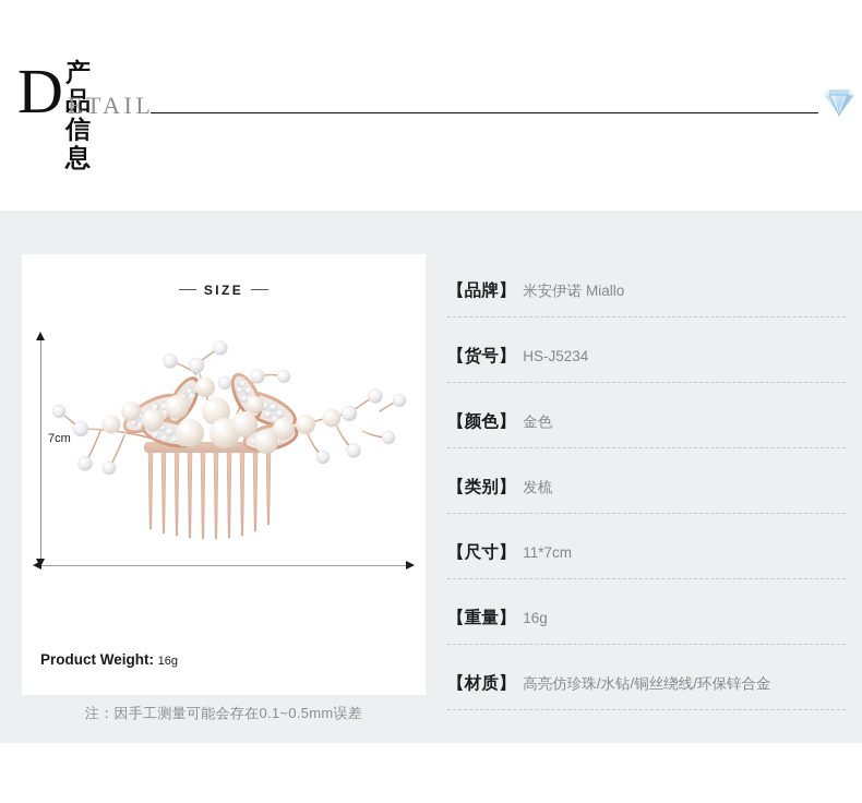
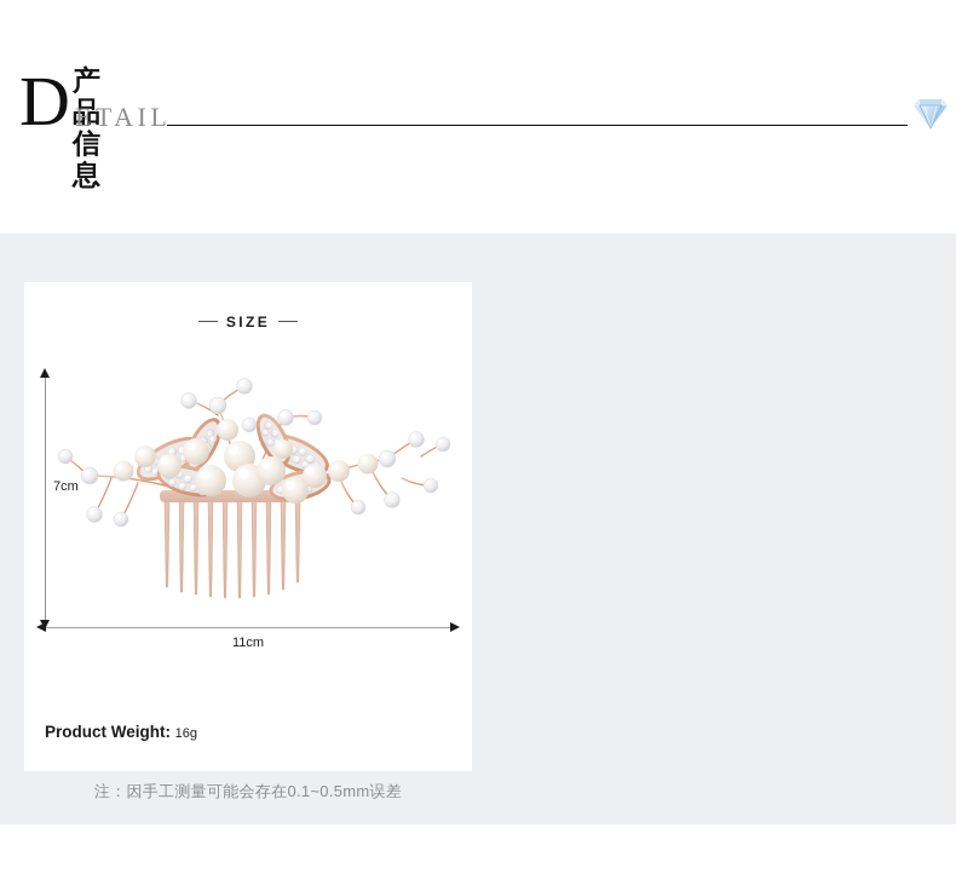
  D
  产品信息
  ETAIL
  SIZE
  7cm
+ 11cm
  Product Weight: 16g
  注：因手工测量可能会存在0.1~0.5mm误差
- 【品牌】 米安伊诺 Miallo
- 【货号】 HS-J5234
- 【颜色】 金色
- 【类别】 发梳
- 【尺寸】 11*7cm
- 【重量】 16g
- 【材质】 高亮仿珍珠/水钻/铜丝绕线/环保锌合金
